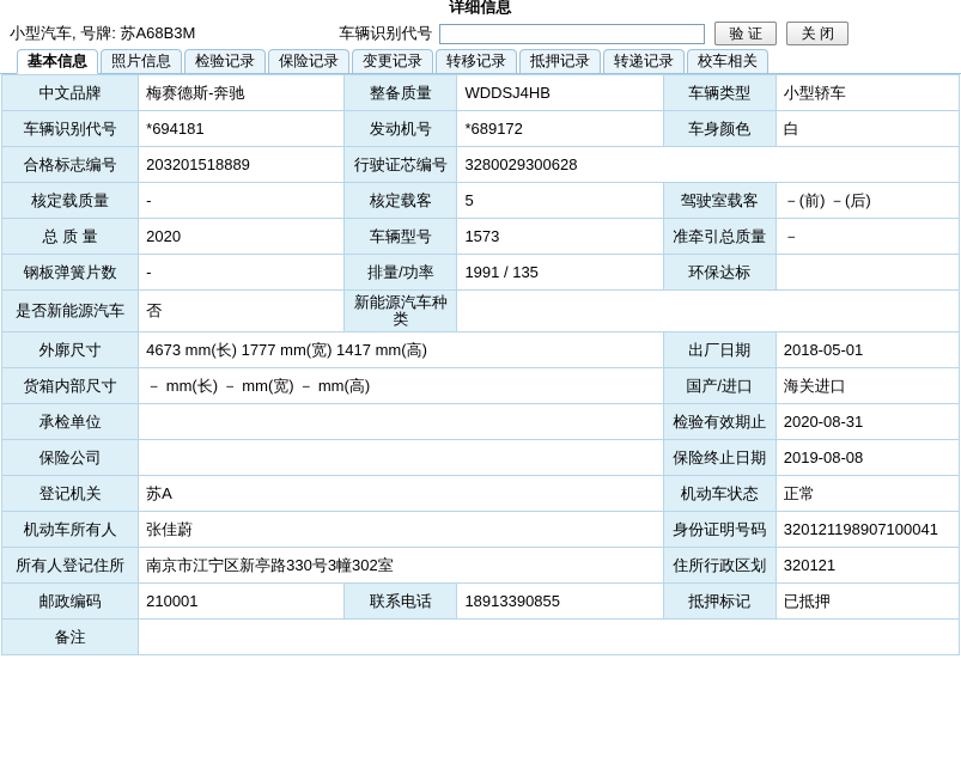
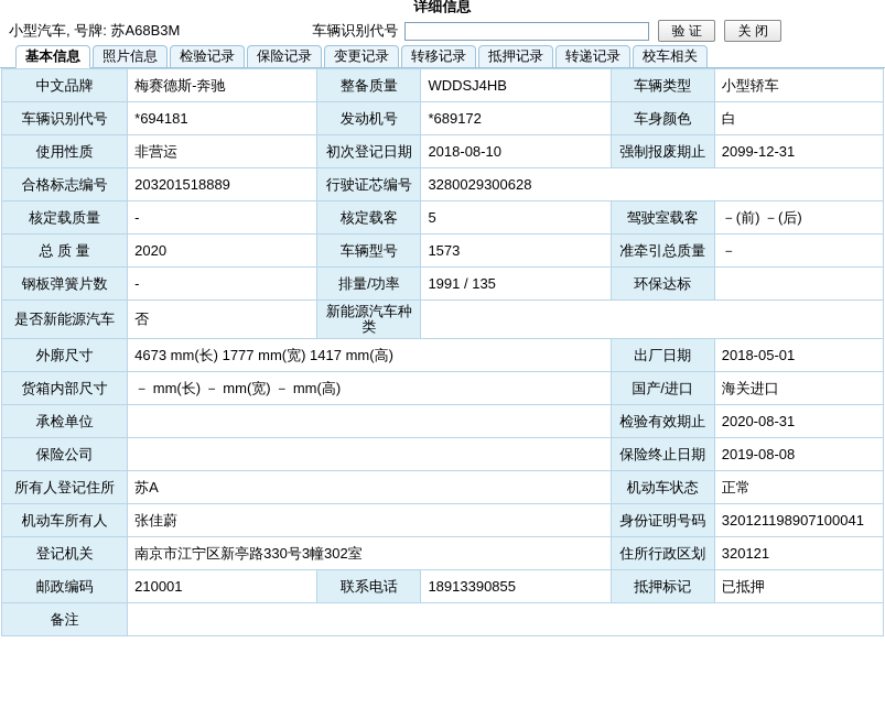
  详细信息
  小型汽车, 号牌: 苏A68B3M
  车辆识别代号
  验 证
  关 闭
  基本信息
  照片信息
  检验记录
  保险记录
  变更记录
  转移记录
  抵押记录
  转递记录
  校车相关
  中文品牌	梅赛德斯-奔驰	整备质量	WDDSJ4HB	车辆类型	小型轿车
  车辆识别代号	*694181	发动机号	*689172	车身颜色	白
+ 使用性质	非营运	初次登记日期	2018-08-10	强制报废期止	2099-12-31
  合格标志编号	203201518889	行驶证芯编号	3280029300628
  核定载质量	-	核定载客	5	驾驶室载客	－(前) －(后)
  总 质 量	2020	车辆型号	1573	准牵引总质量	－
  钢板弹簧片数	-	排量/功率	1991 / 135	环保达标
  是否新能源汽车	否	新能源汽车种类
  外廓尺寸	4673 mm(长) 1777 mm(宽) 1417 mm(高)	出厂日期	2018-05-01
  货箱内部尺寸	－ mm(长) － mm(宽) － mm(高)	国产/进口	海关进口
  承检单位		检验有效期止	2020-08-31
  保险公司		保险终止日期	2019-08-08
- 登记机关	苏A	机动车状态	正常
+ 所有人登记住所	苏A	机动车状态	正常
  机动车所有人	张佳蔚	身份证明号码	320121198907100041
- 所有人登记住所	南京市江宁区新亭路330号3幢302室	住所行政区划	320121
+ 登记机关	南京市江宁区新亭路330号3幢302室	住所行政区划	320121
  邮政编码	210001	联系电话	18913390855	抵押标记	已抵押
  备注
